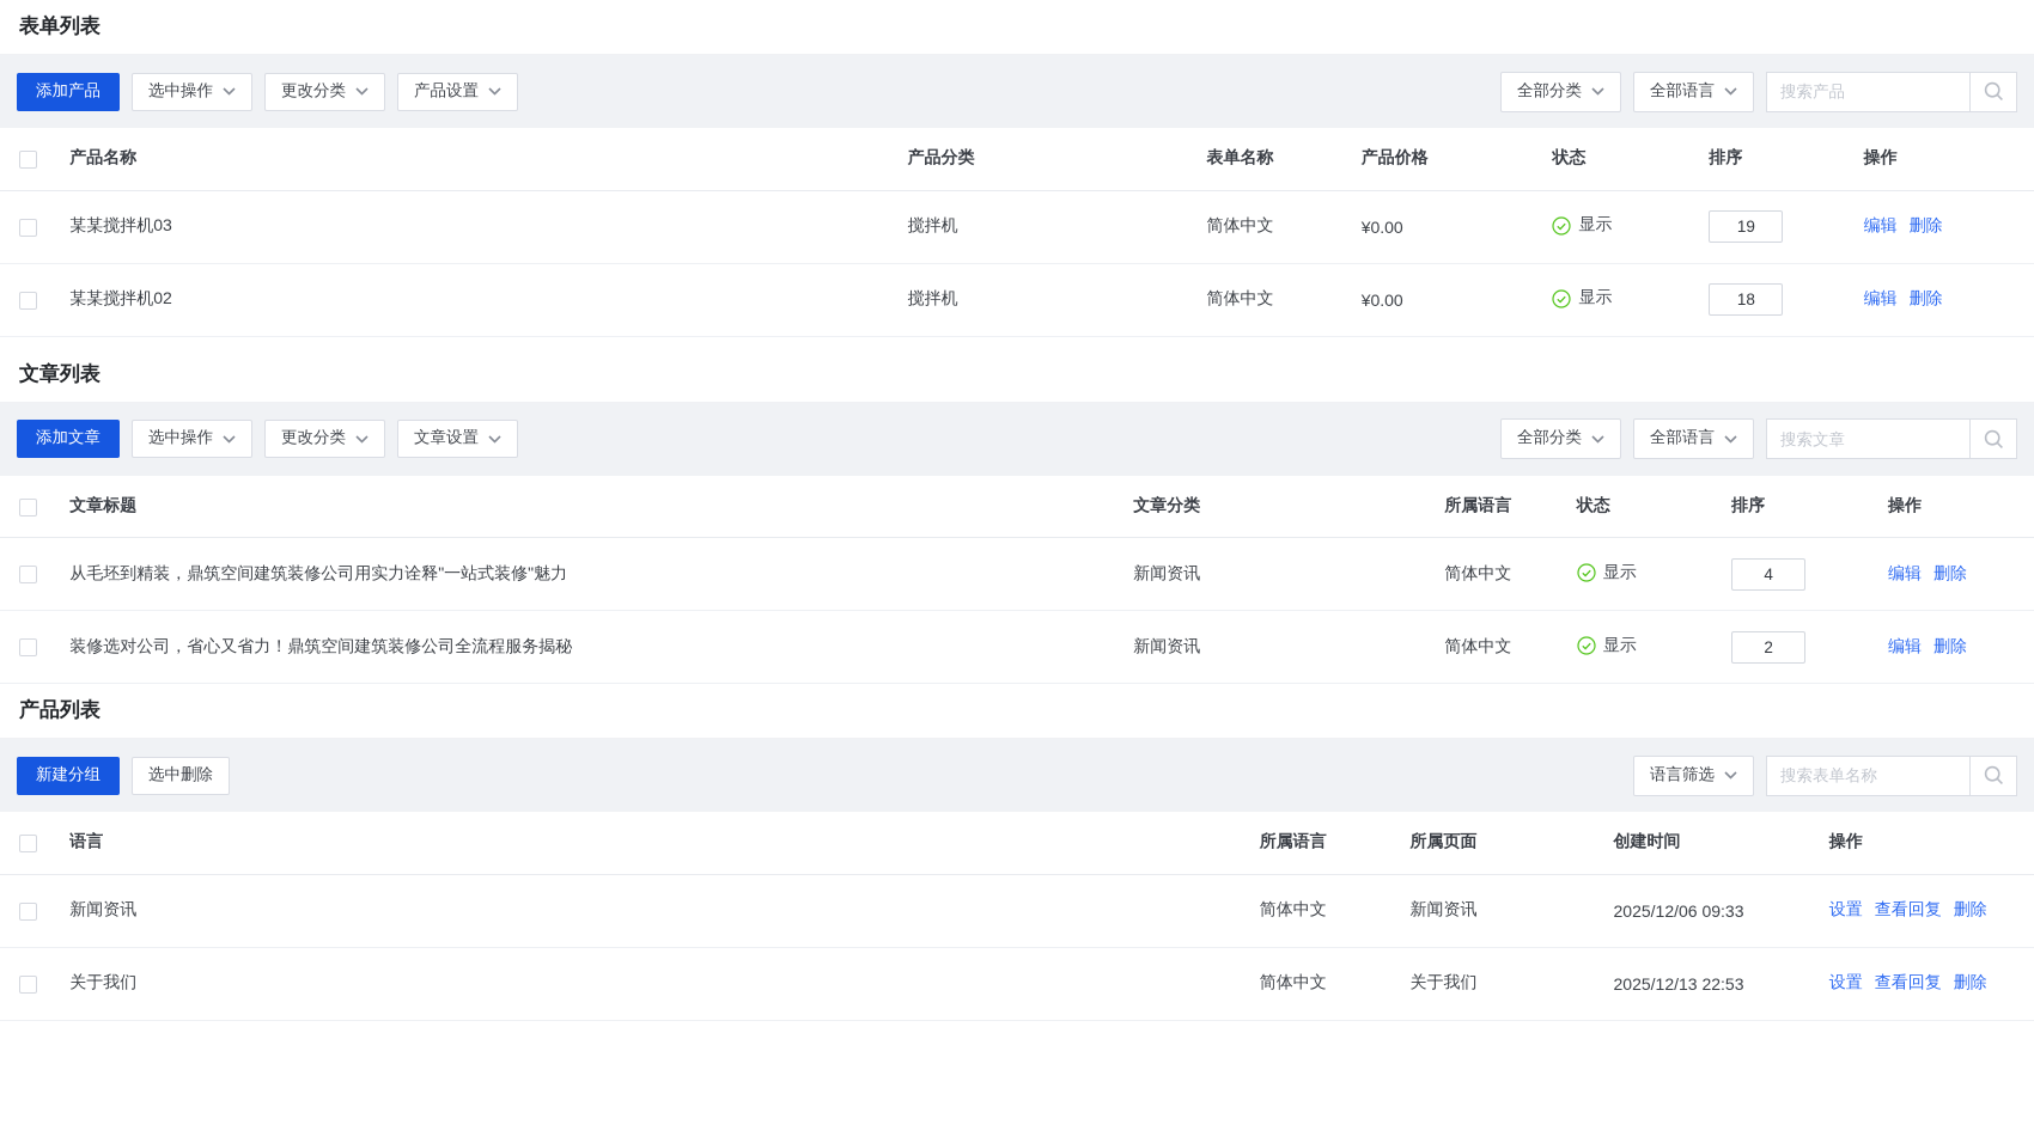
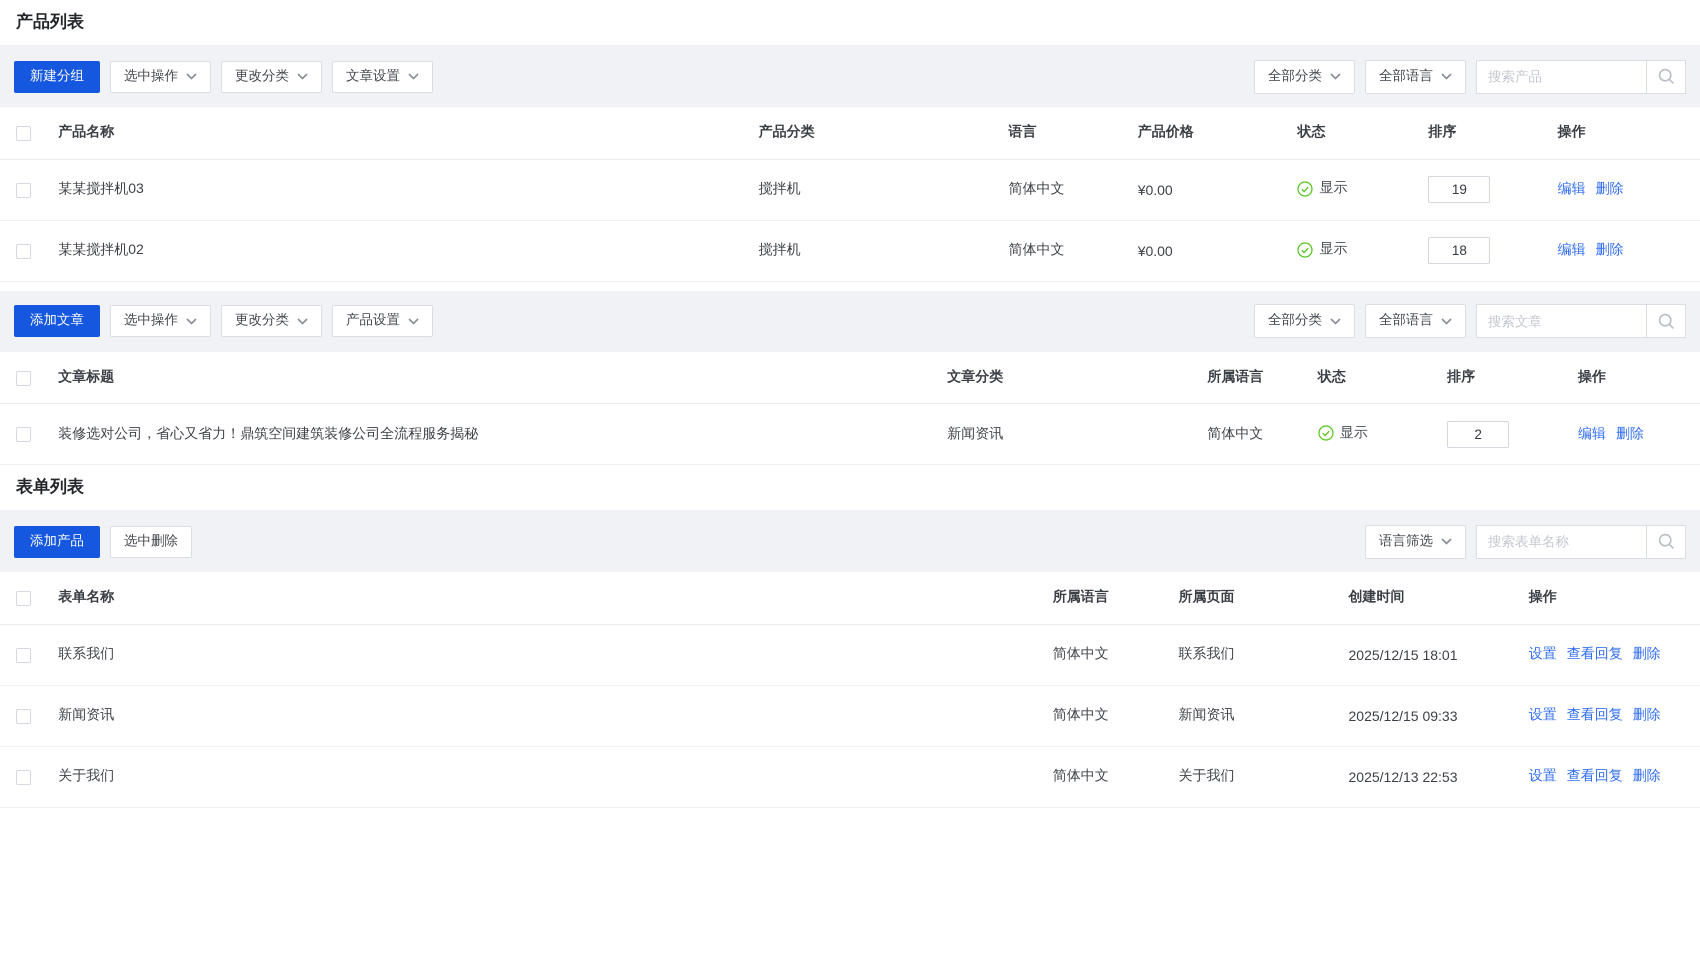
- 表单列表
+ 产品列表
- 添加产品
+ 新建分组
  选中操作
  更改分类
- 产品设置
+ 文章设置
  全部分类
  全部语言
  搜索产品
- 	产品名称	产品分类	表单名称	产品价格	状态	排序	操作
+ 	产品名称	产品分类	语言	产品价格	状态	排序	操作
  	某某搅拌机03	搅拌机	简体中文	¥0.00	显示	19	编辑 删除
  	某某搅拌机02	搅拌机	简体中文	¥0.00	显示	18	编辑 删除
- 文章列表
  添加文章
  选中操作
  更改分类
- 文章设置
+ 产品设置
  全部分类
  全部语言
  搜索文章
  	文章标题	文章分类	所属语言	状态	排序	操作
- 	从毛坯到精装，鼎筑空间建筑装修公司用实力诠释"一站式装修"魅力	新闻资讯	简体中文	显示	4	编辑 删除
  	装修选对公司，省心又省力！鼎筑空间建筑装修公司全流程服务揭秘	新闻资讯	简体中文	显示	2	编辑 删除
- 产品列表
+ 表单列表
- 新建分组
+ 添加产品
  选中删除
  语言筛选
  搜索表单名称
- 	语言	所属语言	所属页面	创建时间	操作
+ 	表单名称	所属语言	所属页面	创建时间	操作
+ 	联系我们	简体中文	联系我们	2025/12/15 18:01	设置 查看回复 删除
- 	新闻资讯	简体中文	新闻资讯	2025/12/06 09:33	设置 查看回复 删除
+ 	新闻资讯	简体中文	新闻资讯	2025/12/15 09:33	设置 查看回复 删除
  	关于我们	简体中文	关于我们	2025/12/13 22:53	设置 查看回复 删除
